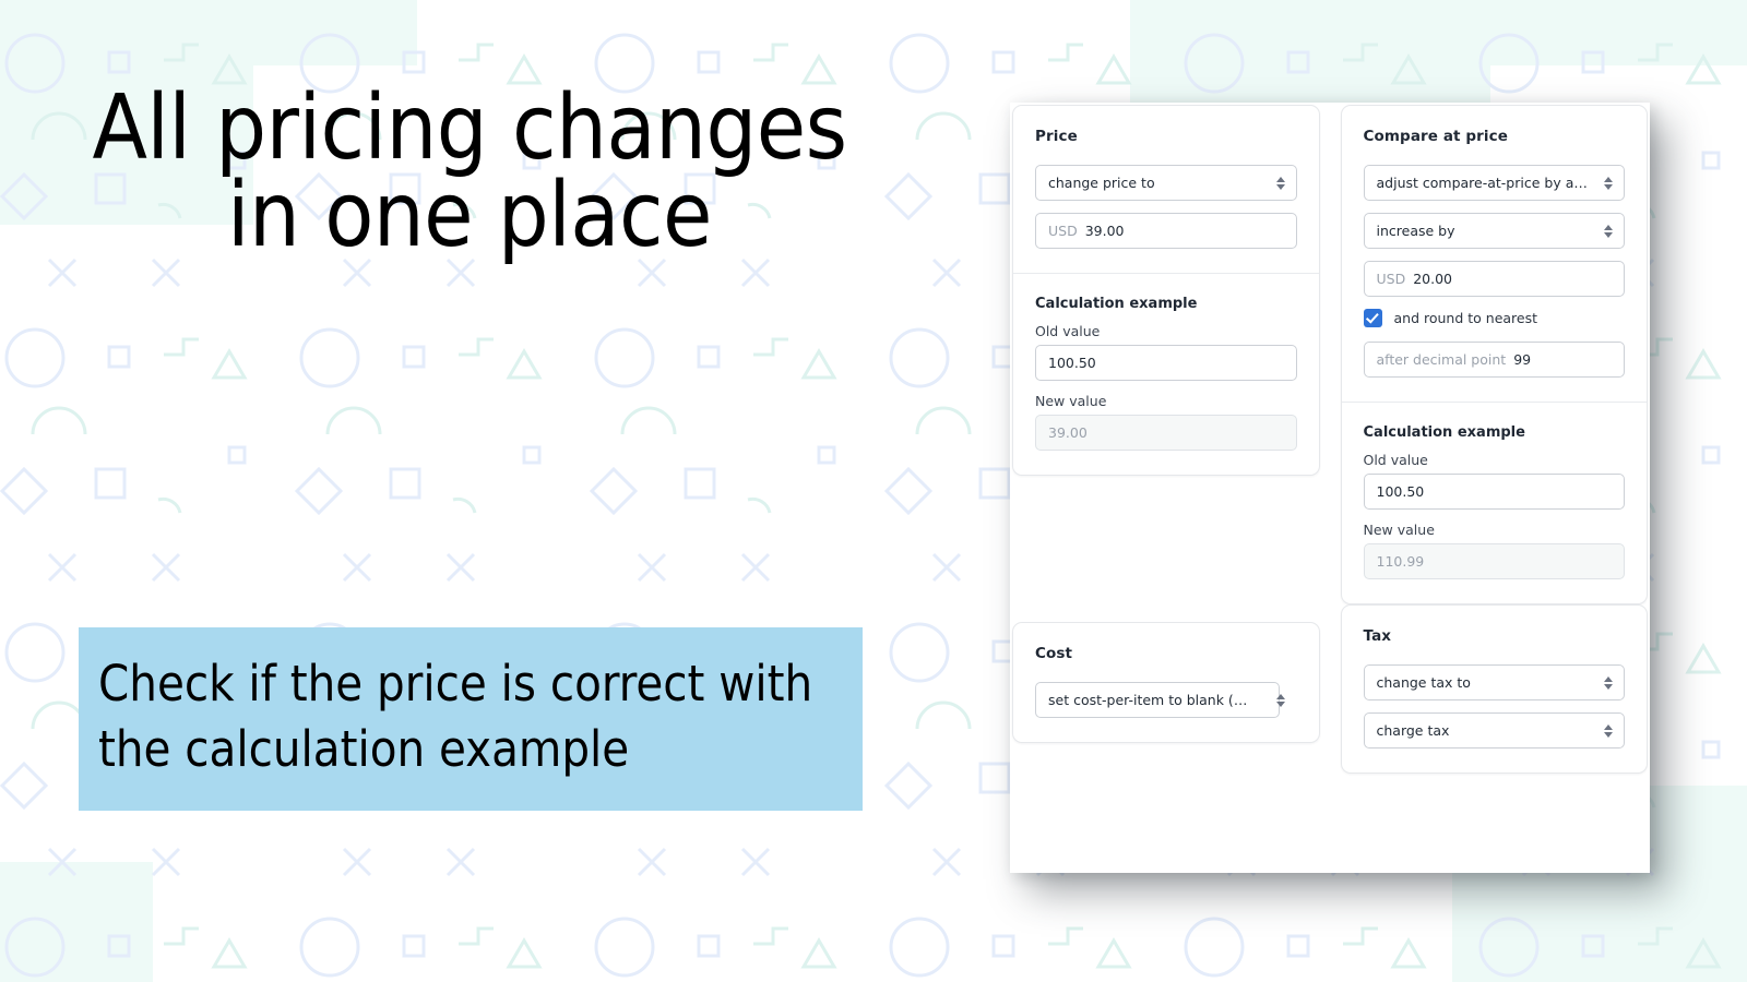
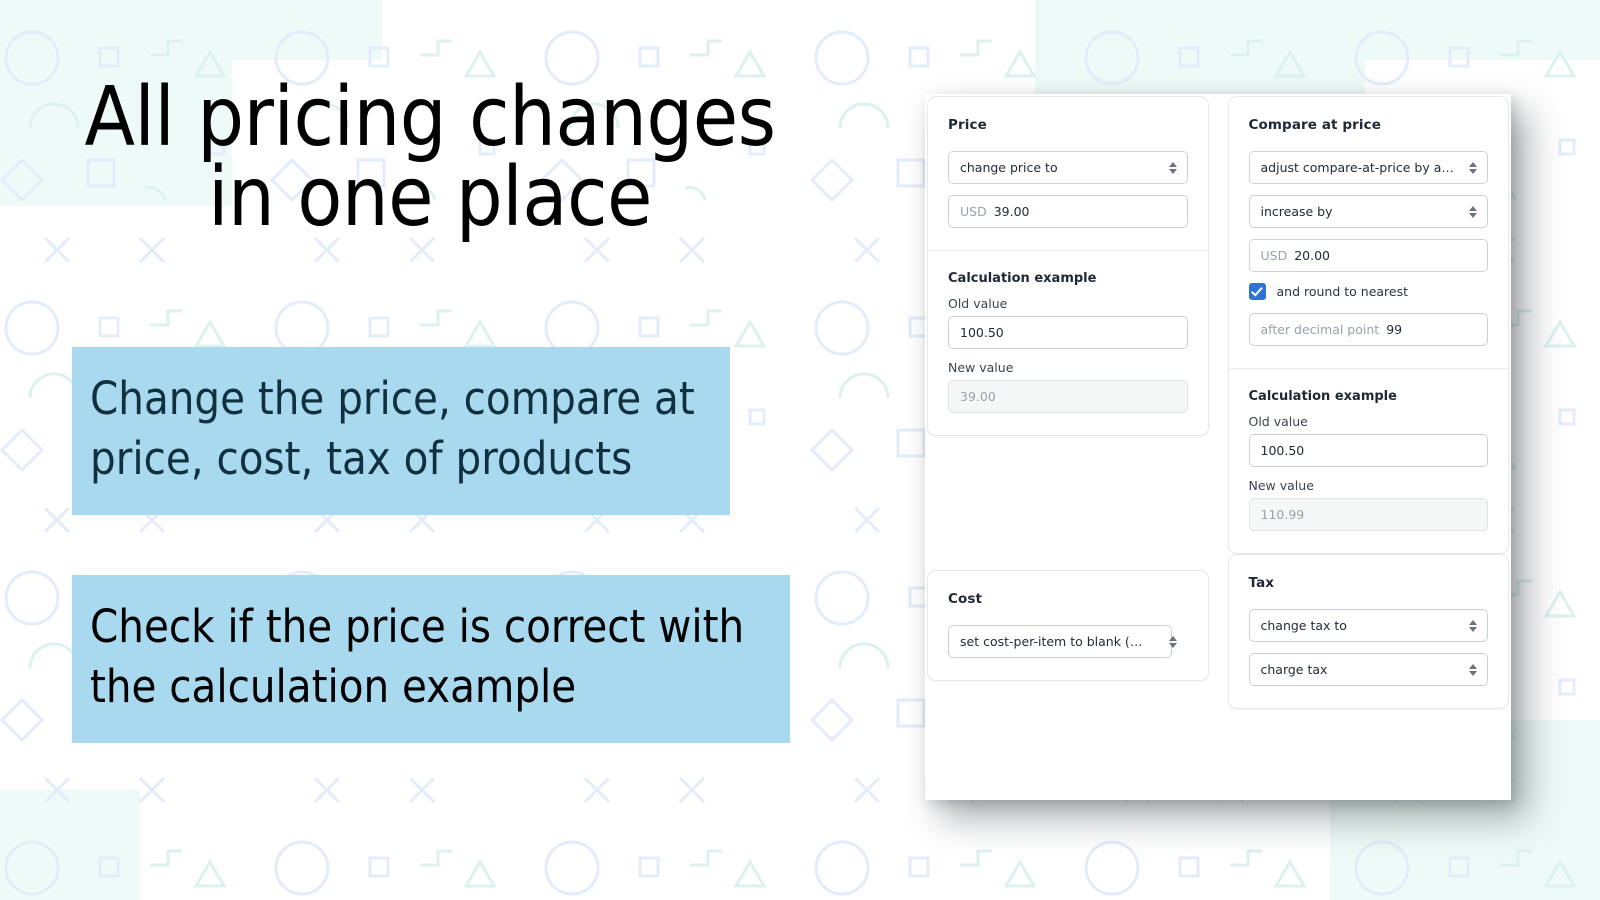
  All pricing changes
  in one place
+ Change the price, compare at
+ price, cost, tax of products
  Check if the price is correct with
  the calculation example
  Price
  change price to
  USD
  39.00
  Calculation example
  Old value
  100.50
  New value
  39.00
  Cost
  set cost-per-item to blank (NU
  Compare at price
  adjust compare-at-price by a…
  increase by
  USD
  20.00
  and round to nearest
  after decimal point
  99
  Calculation example
  Old value
  100.50
  New value
  110.99
  Tax
  change tax to
  charge tax
